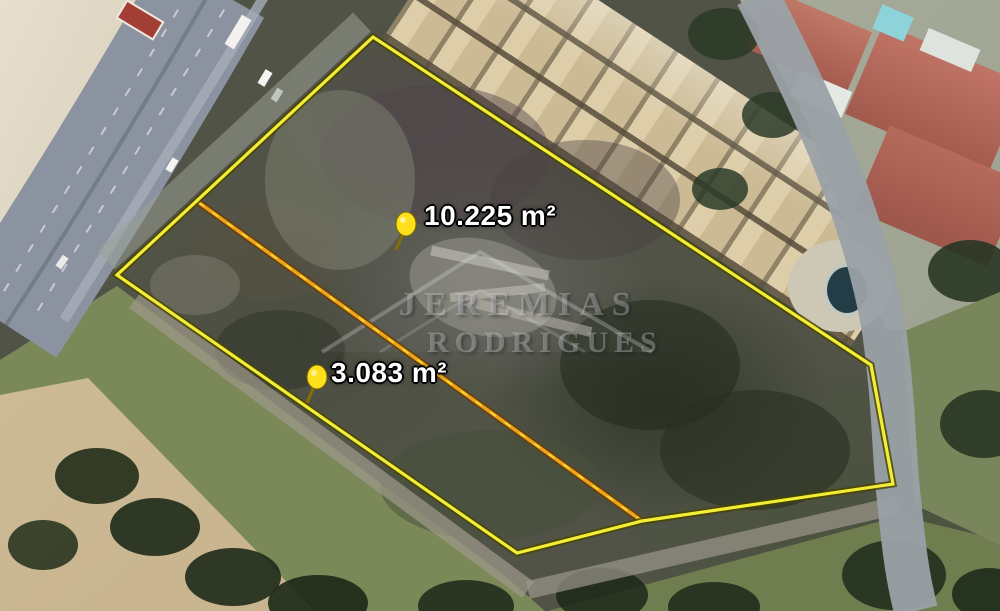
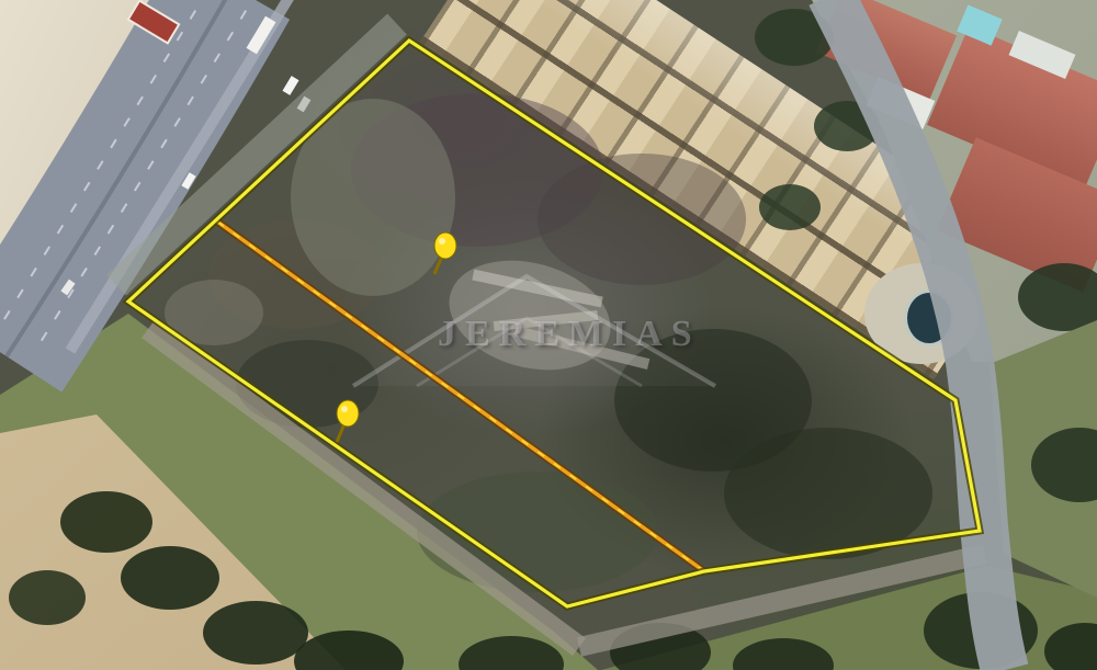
  JEREMIAS
- RODRIGUES
- 10.225 m²
- 3.083 m²
